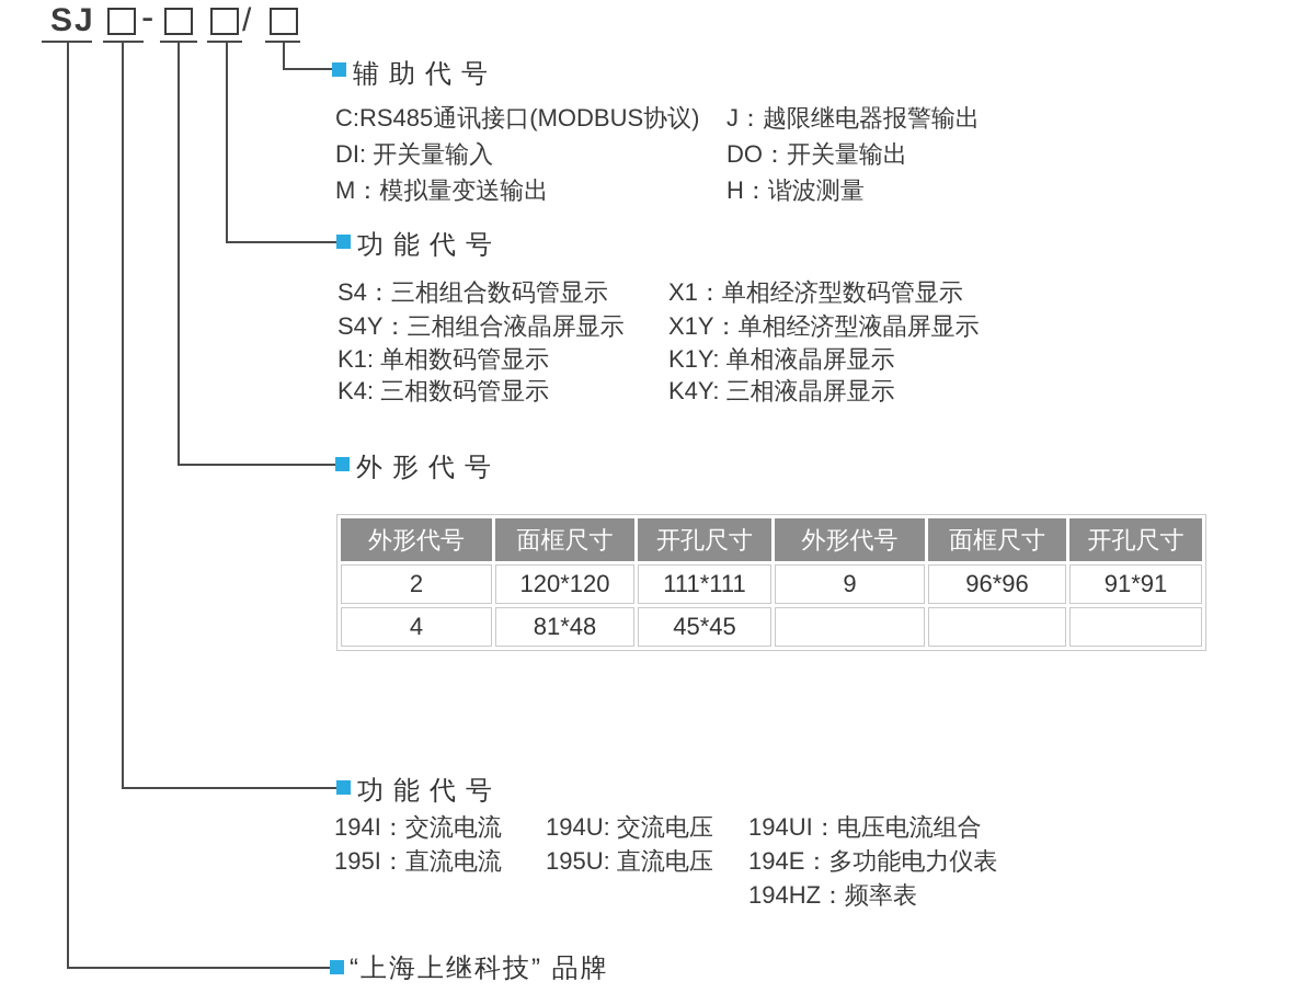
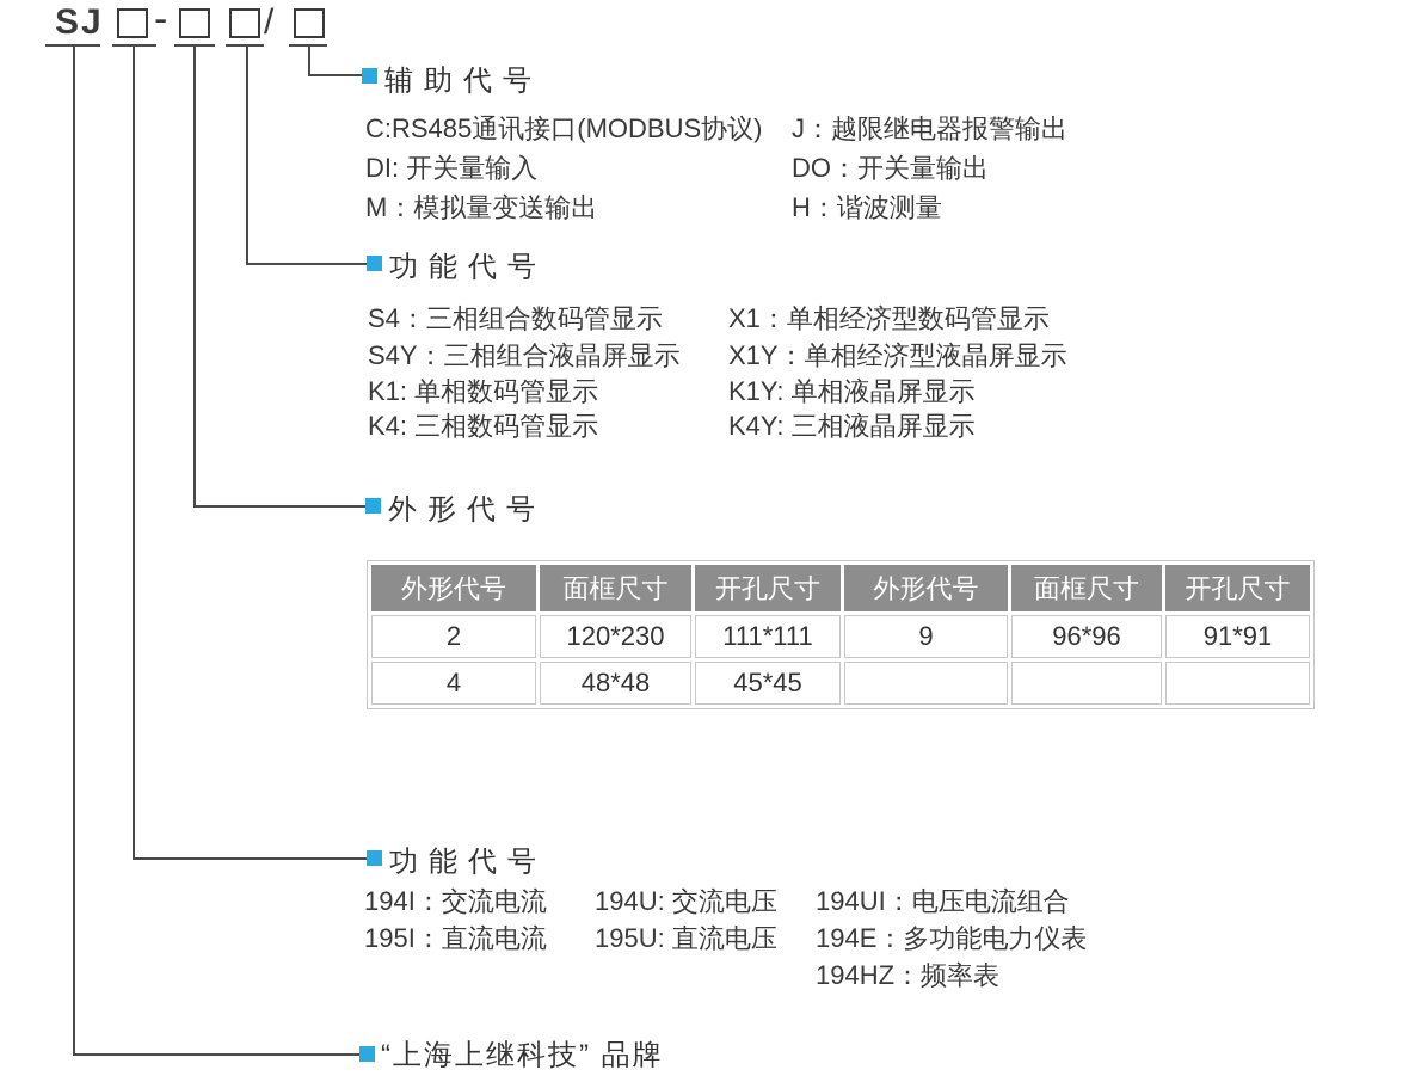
  SJ
  -
  /
  辅助代号
  C:RS485通讯接口(MODBUS协议)
  J：越限继电器报警输出
  DI: 开关量输入
  DO：开关量输出
  M：模拟量变送输出
  H：谐波测量
  功能代号
  S4：三相组合数码管显示
  X1：单相经济型数码管显示
  S4Y：三相组合液晶屏显示
  X1Y：单相经济型液晶屏显示
  K1: 单相数码管显示
  K1Y: 单相液晶屏显示
  K4: 三相数码管显示
  K4Y: 三相液晶屏显示
  外形代号
  外形代号	面框尺寸	开孔尺寸	外形代号	面框尺寸	开孔尺寸
- 2	120*120	111*111	9	96*96	91*91
+ 2	120*230	111*111	9	96*96	91*91
- 4	81*48	45*45
+ 4	48*48	45*45
  功能代号
  194I：交流电流
  194U: 交流电压
  194UI：电压电流组合
  195I：直流电流
  195U: 直流电压
  194E：多功能电力仪表
  194HZ：频率表
  “上海上继科技” 品牌
